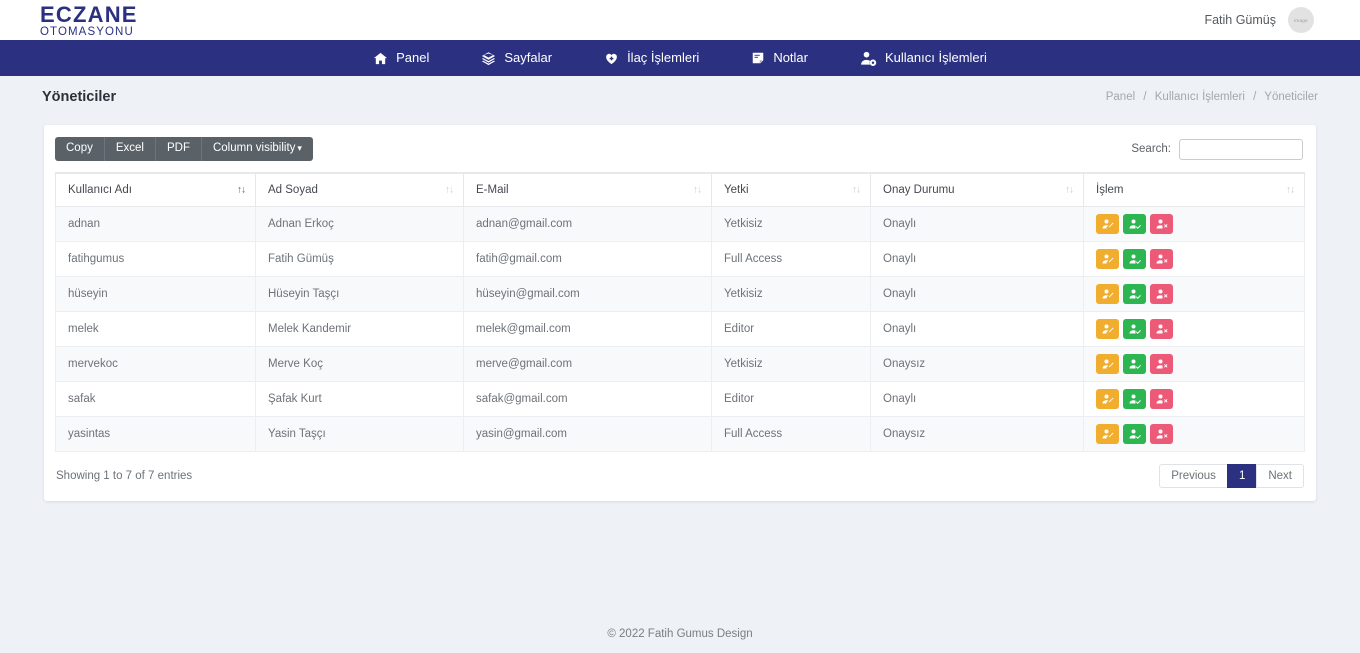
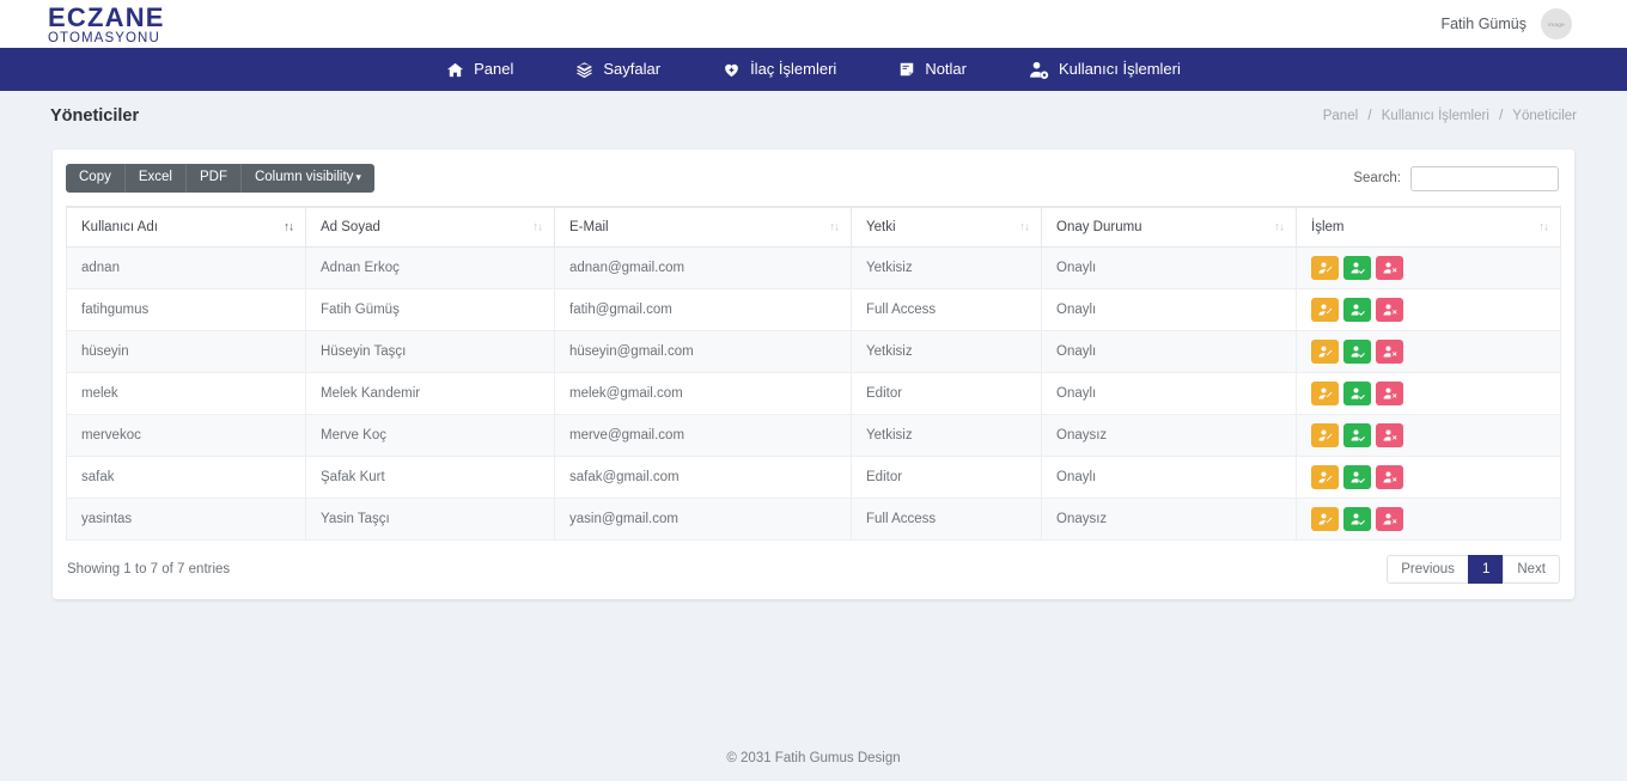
  ECZANE
  OTOMASYONU
  Fatih Gümüş
  Panel
  Sayfalar
  İlaç İşlemleri
  Notlar
  Kullanıcı İşlemleri
  Yöneticiler
  Panel / Kullanıcı İşlemleri / Yöneticiler
  Copy
  Excel
  PDF
  Column visibility ▾
  Search:
  Kullanıcı Adı ↑↓	Ad Soyad ↑↓	E-Mail ↑↓	Yetki ↑↓	Onay Durumu ↑↓	İşlem ↑↓
  adnan	Adnan Erkoç	adnan@gmail.com	Yetkisiz	Onaylı
  fatihgumus	Fatih Gümüş	fatih@gmail.com	Full Access	Onaylı
  hüseyin	Hüseyin Taşçı	hüseyin@gmail.com	Yetkisiz	Onaylı
  melek	Melek Kandemir	melek@gmail.com	Editor	Onaylı
  mervekoc	Merve Koç	merve@gmail.com	Yetkisiz	Onaysız
  safak	Şafak Kurt	safak@gmail.com	Editor	Onaylı
  yasintas	Yasin Taşçı	yasin@gmail.com	Full Access	Onaysız
  Showing 1 to 7 of 7 entries
  Previous
  1
  Next
- © 2022 Fatih Gumus Design
+ © 2031 Fatih Gumus Design
